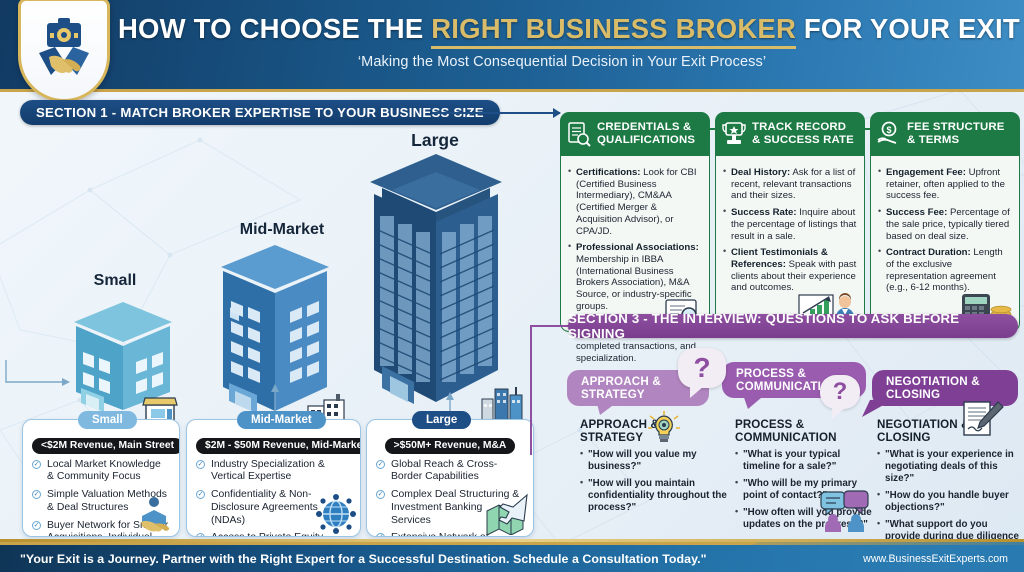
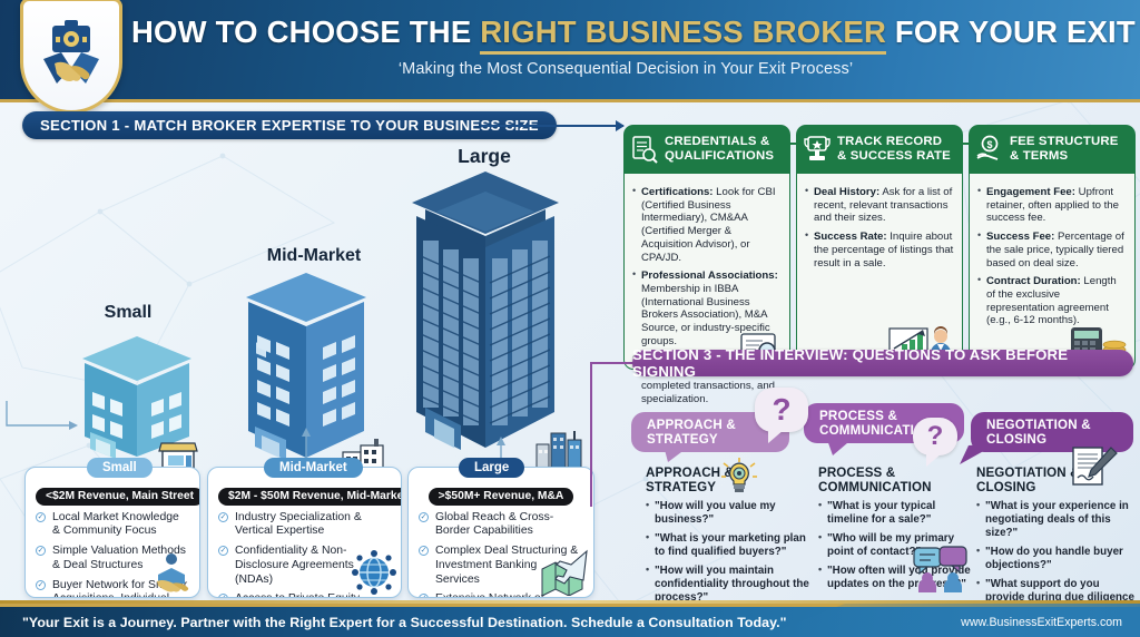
  HOW TO CHOOSE THE RIGHT BUSINESS BROKER FOR YOUR EXIT
  ‘Making the Most Consequential Decision in Your Exit Process’
  SECTION 1 - MATCH BROKER EXPERTISE TO YOUR BUSINE
  Large
  Mid-Market
  Small
  Small
  Mid-Market
  Large
  <$2M Revenue, Main Street
  Local Market Knowledge & Community Focus
  Simple Valuation Methods & Deal Structures
  $2M - $50M Revenue, Mid-Marke
  Industry Specialization & Vertical Expertise
  Confidentiality & Non-Disclosure Agreements (NDAs)
  >$50M+ Revenue, M&A
  Global Reach & Cross-Border Capabilities
  Complex Deal Structuring & Investment Banking Services
  CREDENTIALS &
  QUALIFICATIONS
  Certifications: Look for CBI (Certified Business Intermediary), CM&AA (Certified Merger & Acquisition Advisor), or CPA/JD.
  Professional Associations: Membership in IBBA (International Business Brokers Association), M&A Source, or industry-specific groups.
  TRACK RECORD
  & SUCCESS RATE
  Deal History: Ask for a list of recent, relevant transactions and their sizes.
  Success Rate: Inquire about the percentage of listings that result in a sale.
- Client Testimonials & References: Speak with past clients about their experience and outcomes.
  $
  FEE STRUCTURE
  & TERMS
  Engagement Fee: Upfront retainer, often applied to the success fee.
  Success Fee: Percentage of the sale price, typically tiered based on deal size.
  Contract Duration: Length of the exclusive representation agreement (e.g., 6-12 months).
  SECTION 3 - THE INTERVIEW: QUESTIONS TO ASK BEFORE SIGNING
  APPROACH &
  STRATEGY
  PROCESS &
  COMMUNICATI
  NEGOTIATION &
  CLOSING
  ?
  ?
  APPROACH &
  STRATEGY
  "How will you value my business?"
+ "What is your marketing plan to find qualified buyers?"
  "How will you maintain confidentiality throughout the process?"
  PROCESS &
  COMMUNICATION
  "What is your typical timeline for a sale?"
  "Who will be my primary point of contact?
  "How often will you provide updates on the pre"
  NEGOTIATION
  CLOSING
  "What is your experience in negotiating deals of this size?"
  "How do you handle buyer objections?"
  "What support do you provide during due diligence
  "Your Exit is a Journey. Partner with the Right Expert for a Successful Destination. Schedule a Consultation Today."
  www.BusinessExitExperts.com
